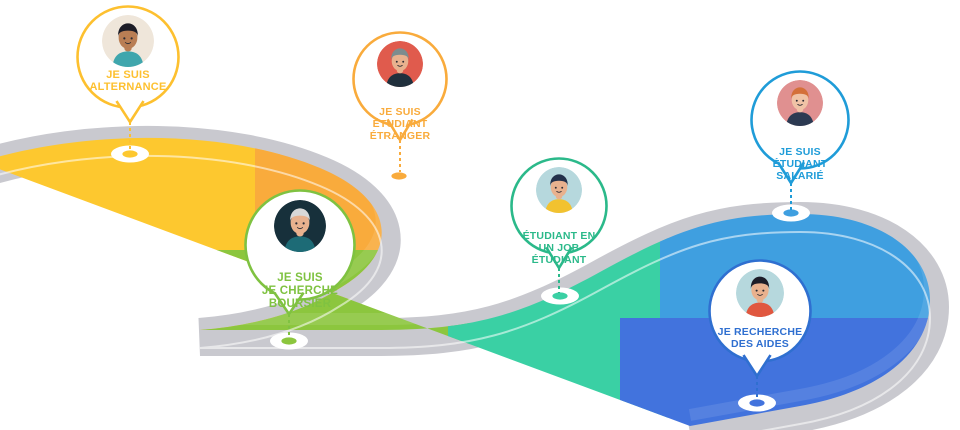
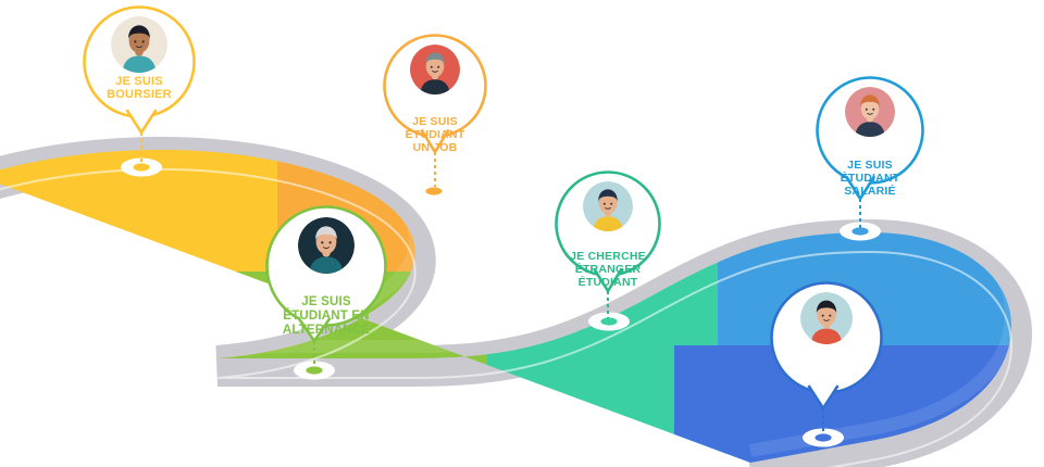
  JE SUIS
- ALTERNANCE
+ BOURSIER
  JE SUIS
  ÉTUDIANT
- ÉTRANGER
+ UN JOB
  JE SUIS
- JE CHERCHE
+ ÉTUDIANT EN
- BOURSIER
+ ALTERNANCE
- ÉTUDIANT EN
+ JE CHERCHE
- UN JOB
+ ÉTRANGER
  ÉTUDIANT
  JE SUIS
  ÉTUDIANT
  SALARIÉ
- JE RECHERCHE
- DES AIDES
